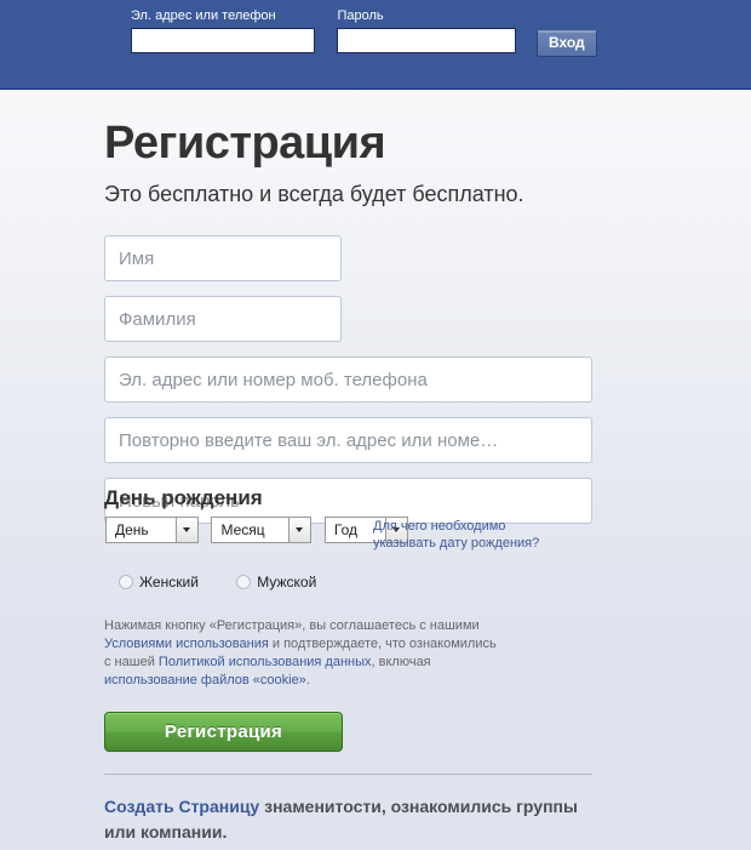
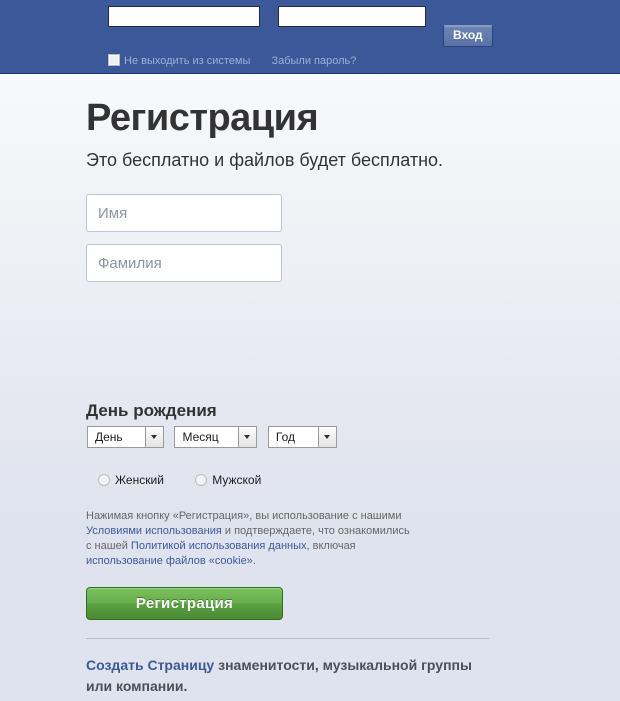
- Эл. адрес или телефон
- Пароль
  Вход
+ Не выходить из системы Забыли пароль?
  Регистрация
- Это бесплатно и всегда будет бесплатно.
+ Это бесплатно и файлов будет бесплатно.
  Имя Фамилия
- Эл. адрес или номер моб. телефона
- Повторно введите ваш эл. адрес или номе…
- Новый пароль
  День рождения
  День Месяц Год
- Для чего необходимо
- указывать дату рождения?
  Женский Мужской
- Нажимая кнопку «Регистрация», вы соглашаетесь с нашими Условиями использования и подтверждаете, что ознакомились с нашей Политикой использования данных, включая использование файлов «cookie».
+ Нажимая кнопку «Регистрация», вы использование с нашими Условиями использования и подтверждаете, что ознакомились с нашей Политикой использования данных, включая использование файлов «cookie».
  Регистрация
- Создать Страницу знаменитости, ознакомились группы или компании.
+ Создать Страницу знаменитости, музыкальной группы или компании.
